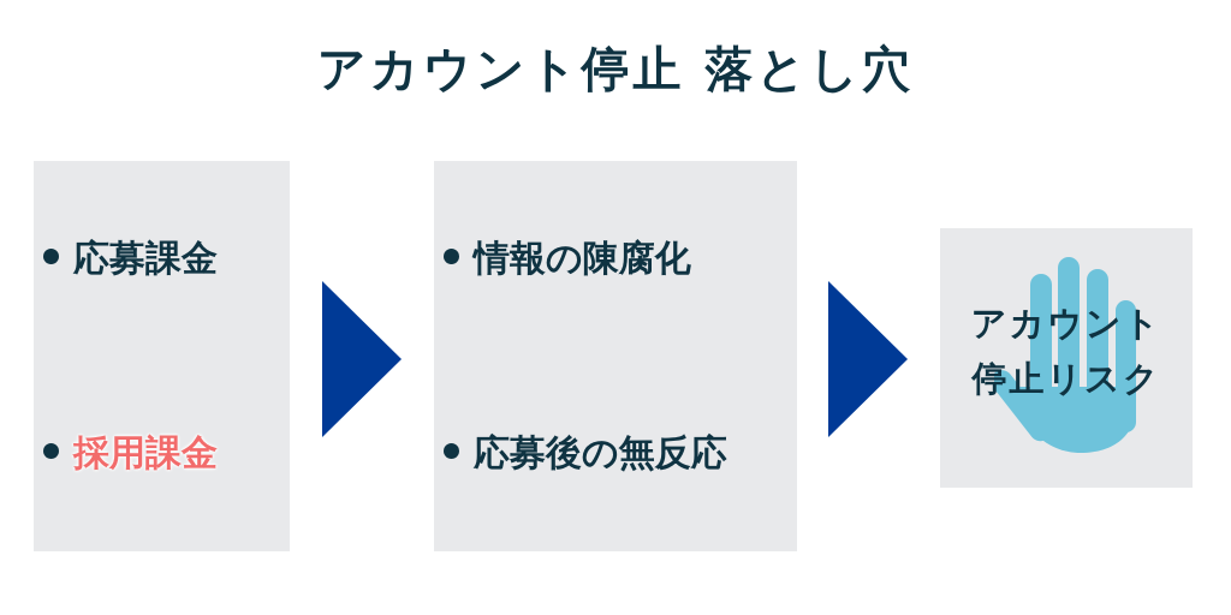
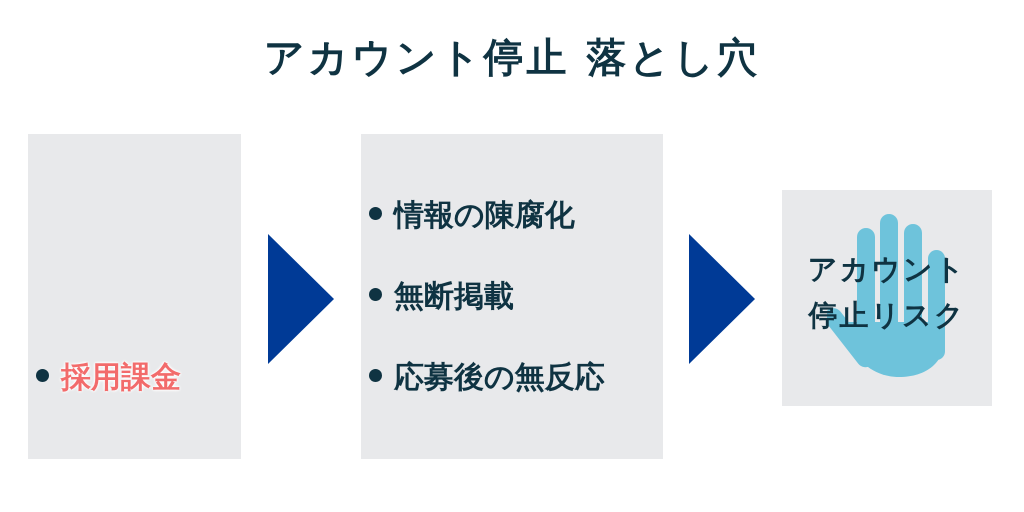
  アカウント停止 落とし穴
- 応募課金
  採用課金
  情報の陳腐化
+ 無断掲載
  応募後の無反応
  アカウント
  停止リスク
